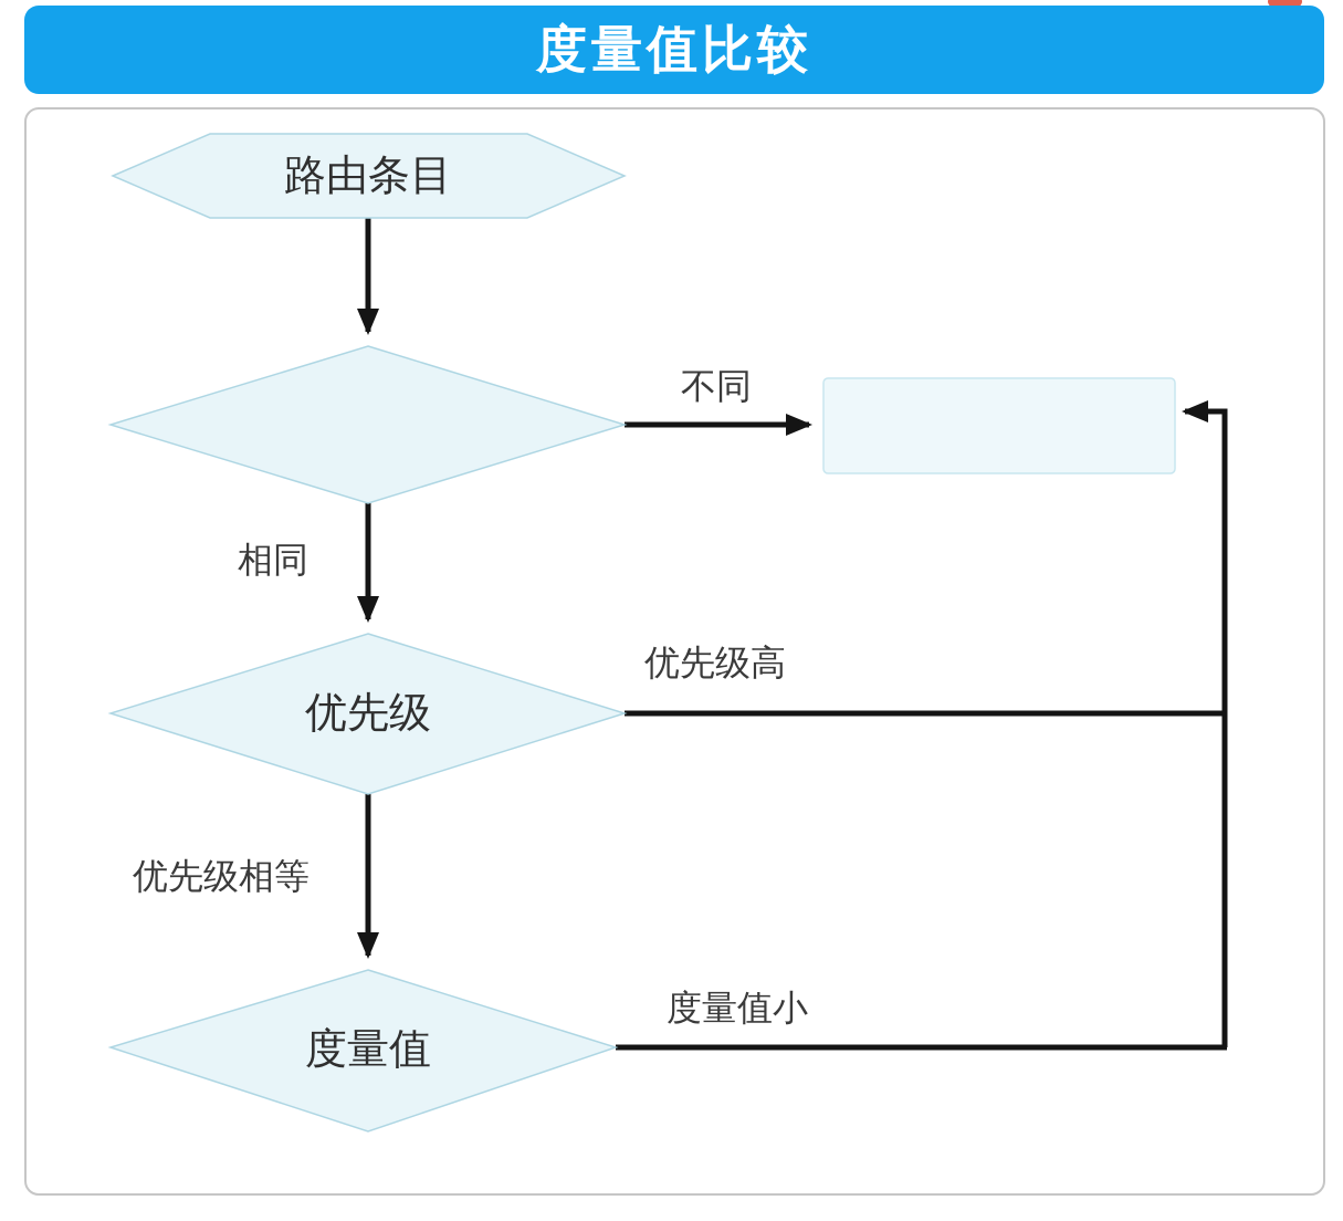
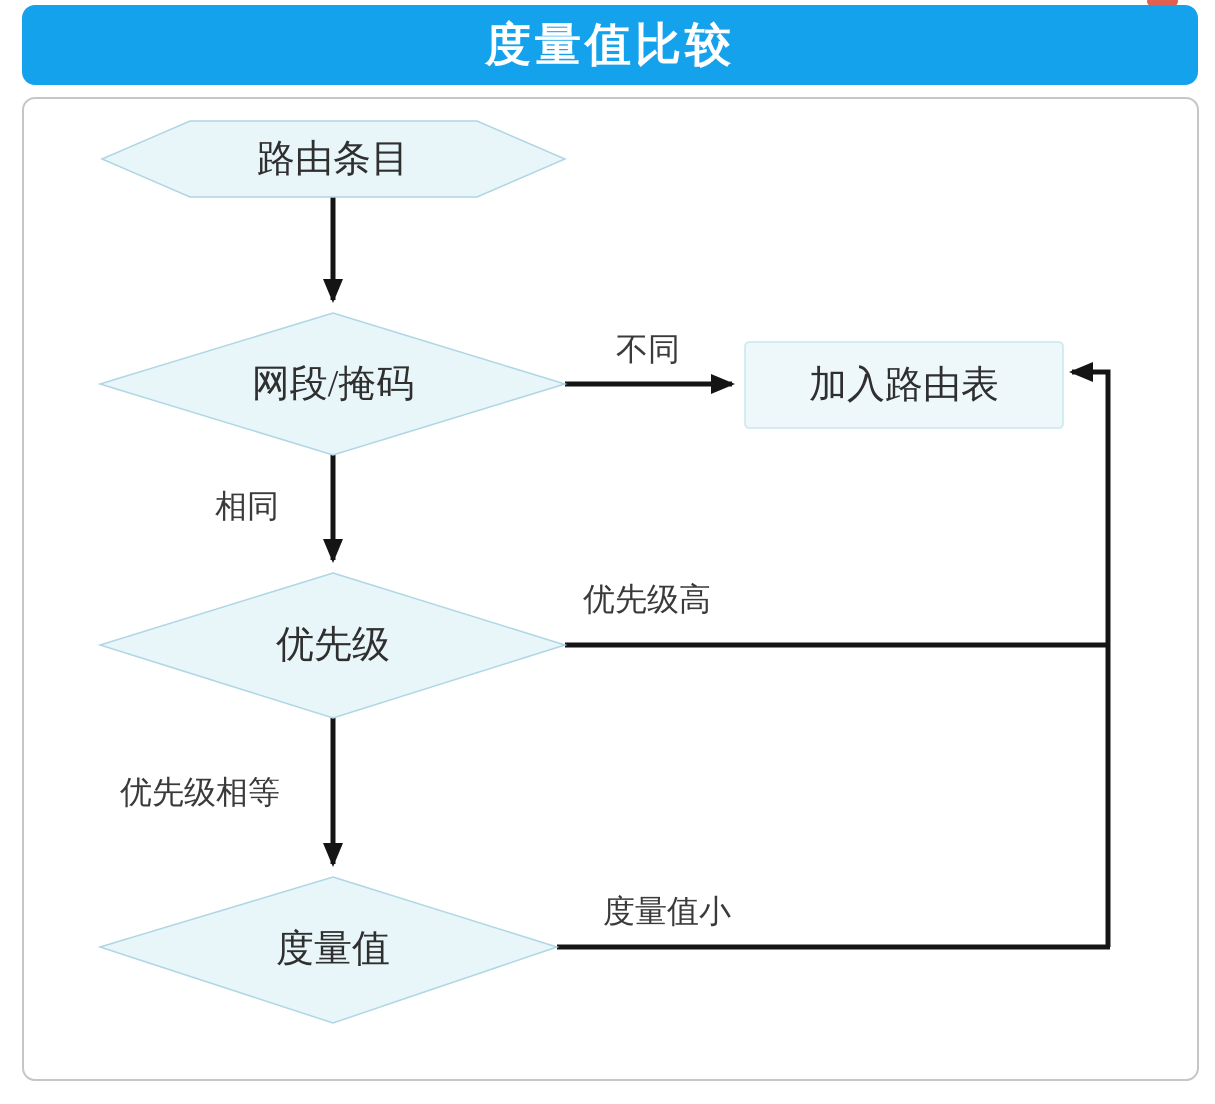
  度量值比较
  路由条目
+ 网段/掩码
+ 加入路由表
  优先级
  度量值
  不同
  相同
  优先级高
  优先级相等
  度量值小
